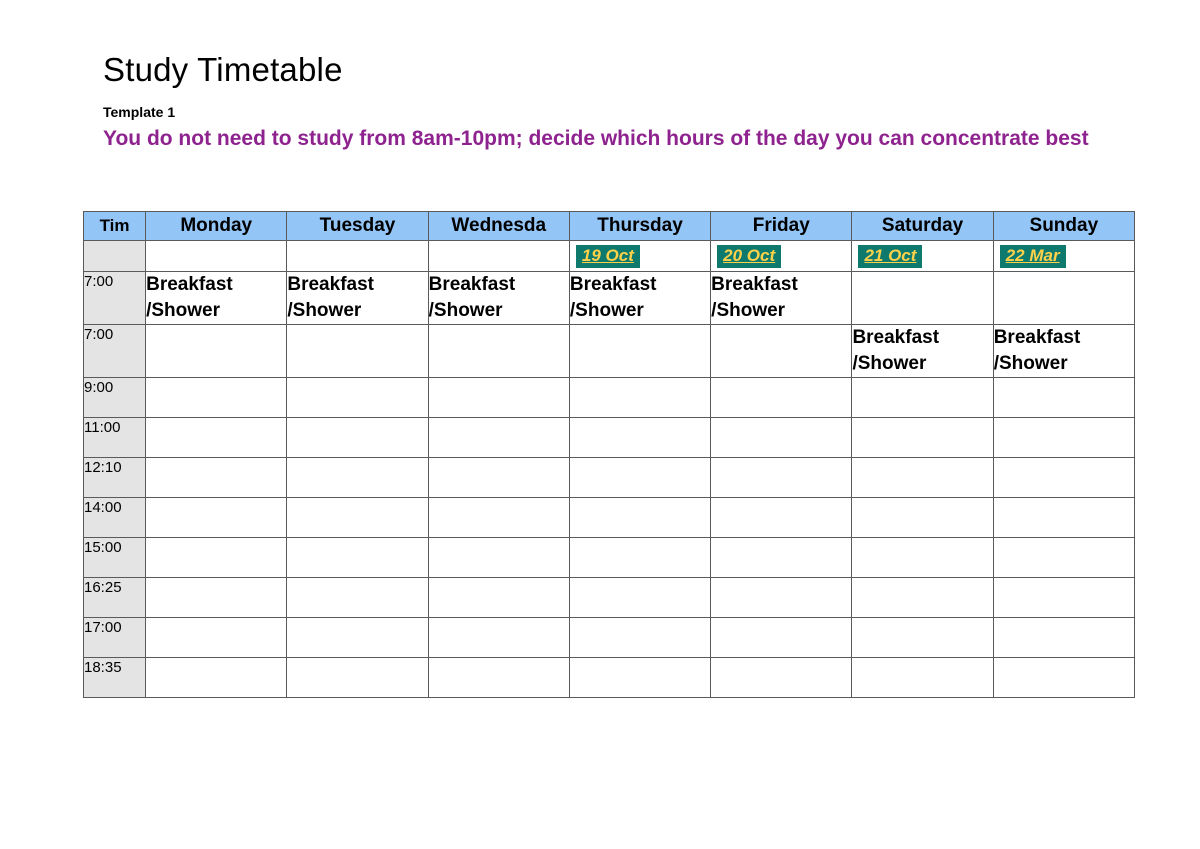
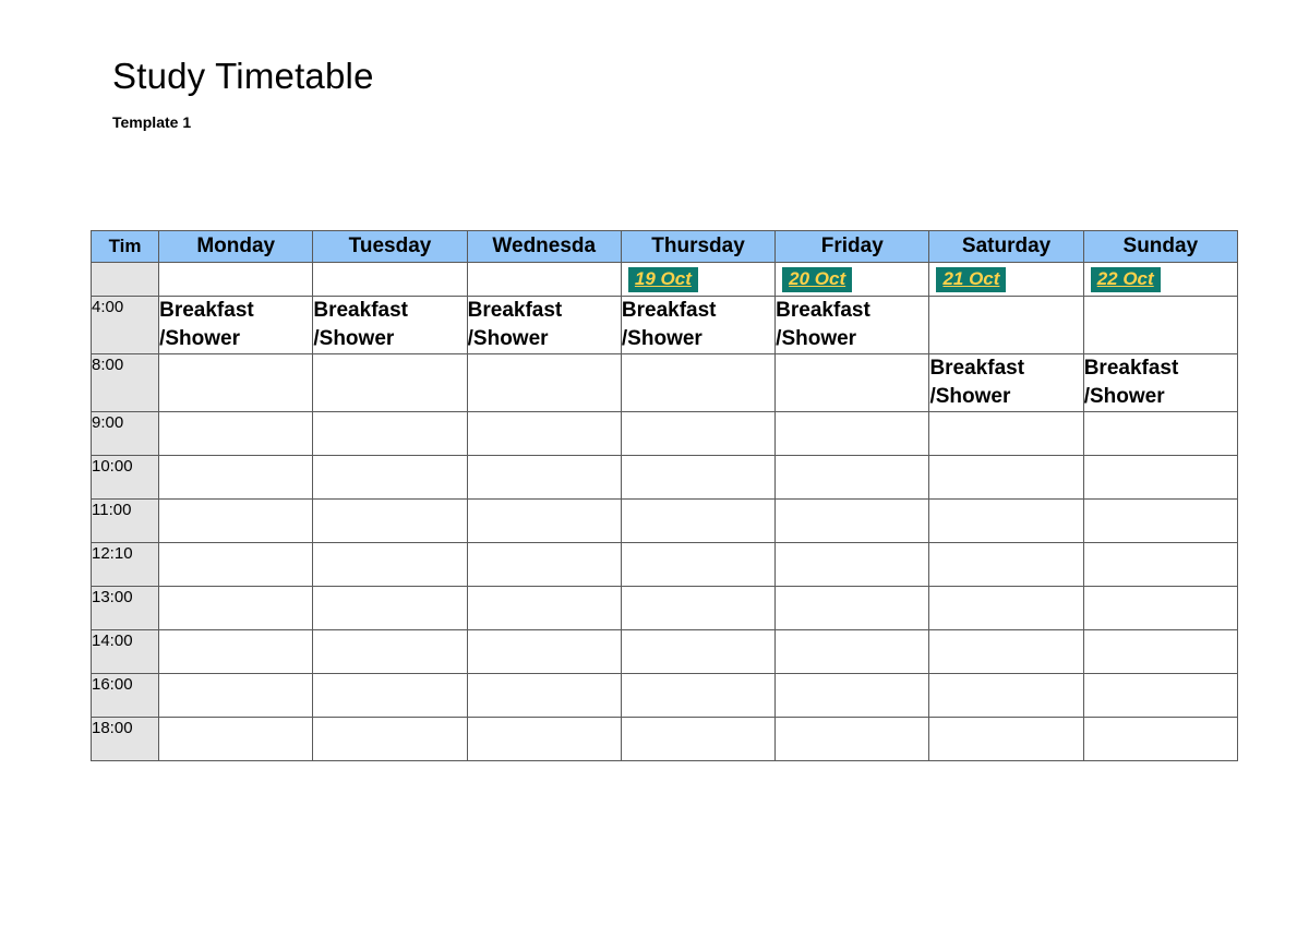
  Study Timetable
  Template 1
- You do not need to study from 8am-10pm; decide which hours of the day you can concentrate best
  Tim	Monday	Tuesday	Wednesda	Thursday	Friday	Saturday	Sunday
- 				19 Oct	20 Oct	21 Oct	22 Mar
+ 				19 Oct	20 Oct	21 Oct	22 Oct
- 7:00	Breakfast /Shower	Breakfast /Shower	Breakfast /Shower	Breakfast /Shower	Breakfast /Shower
+ 4:00	Breakfast /Shower	Breakfast /Shower	Breakfast /Shower	Breakfast /Shower	Breakfast /Shower
- 7:00						Breakfast /Shower	Breakfast /Shower
+ 8:00						Breakfast /Shower	Breakfast /Shower
  9:00
+ 10:00
  11:00
  12:10
+ 13:00
  14:00
- 15:00
- 16:25
+ 16:00
- 17:00
- 18:35
+ 18:00
